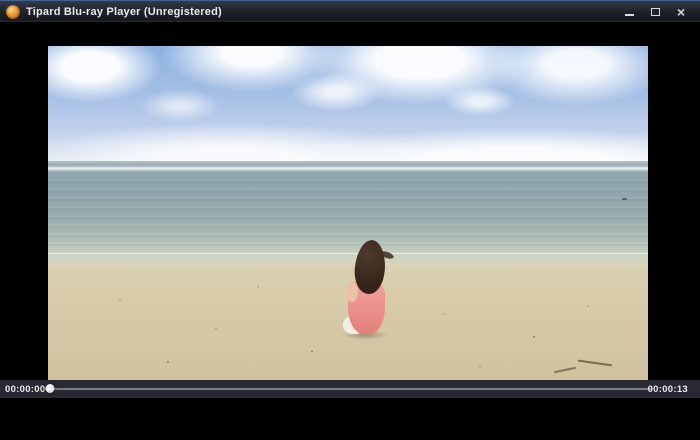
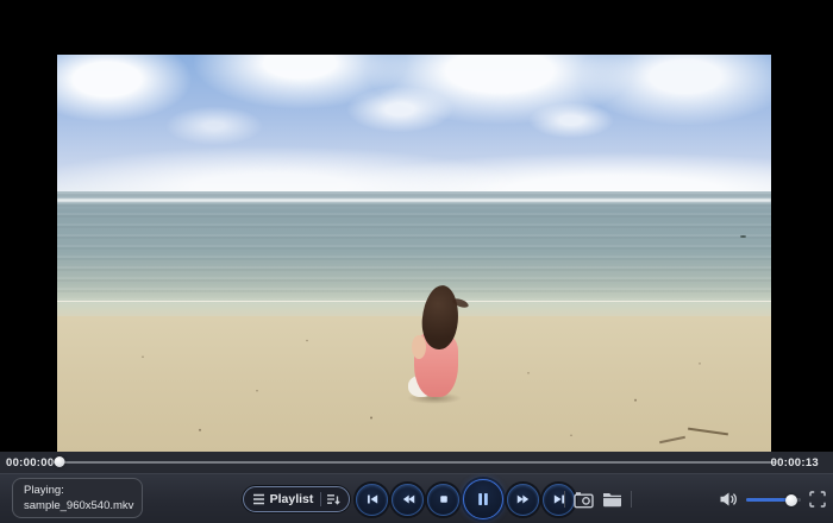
- Tipard Blu-ray Player (Unregistered)
- ×
  00:00:00
  00:00:13
+ Playing:
+ sample_960x540.mkv
+ Playlist
